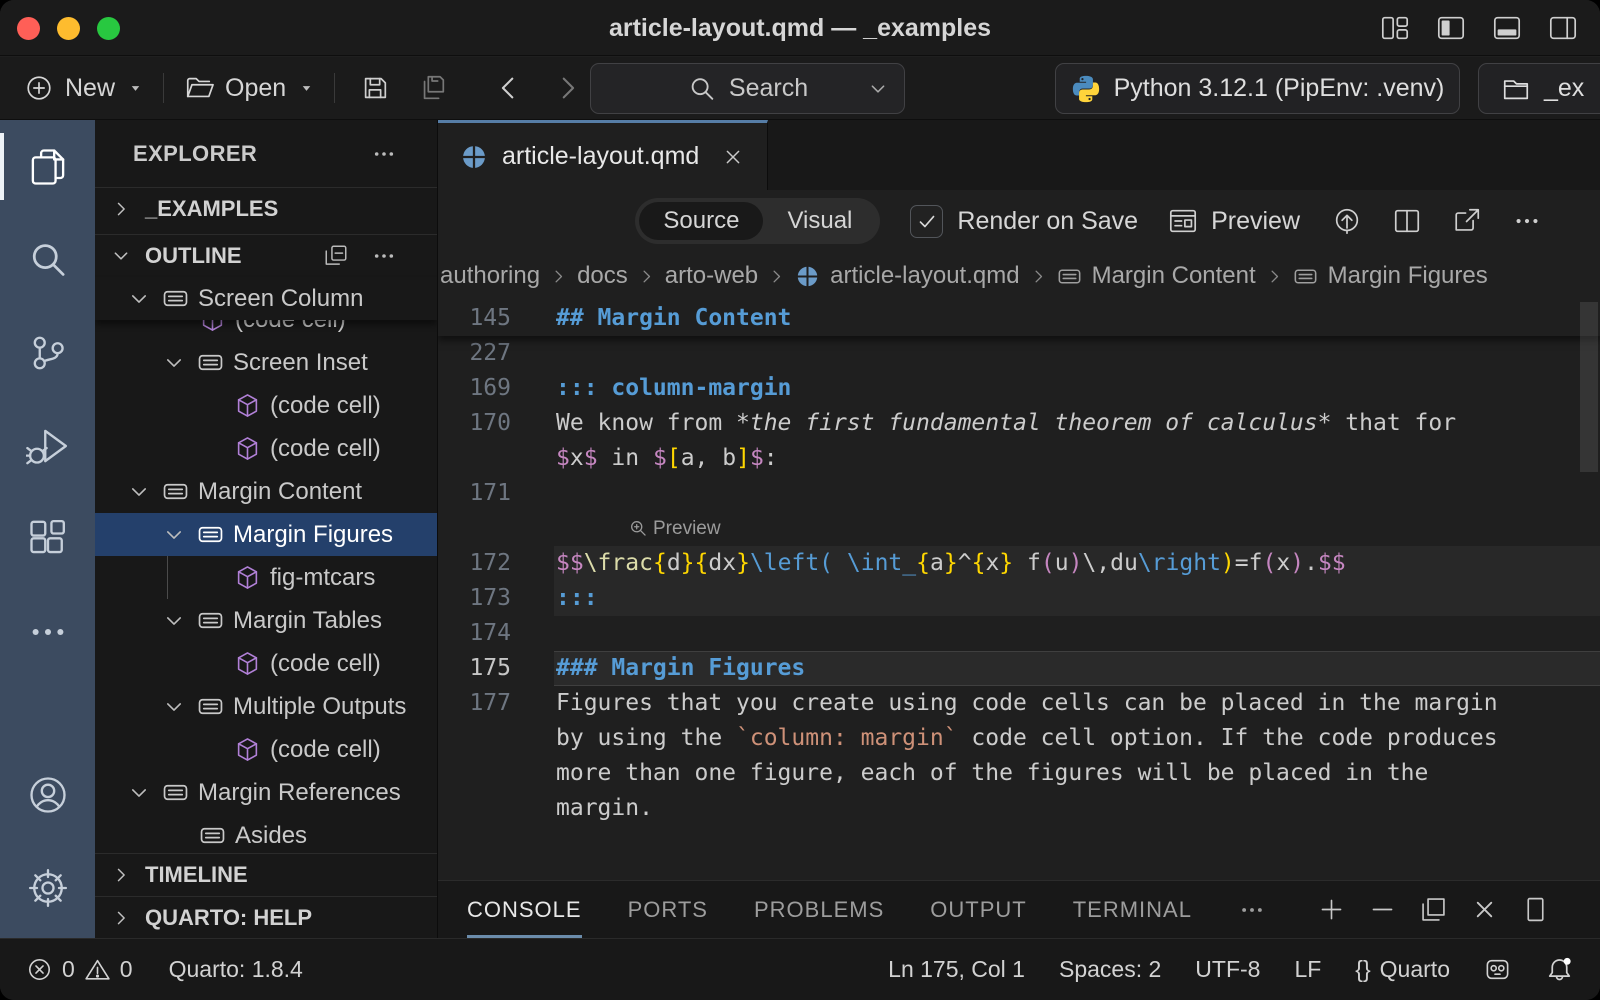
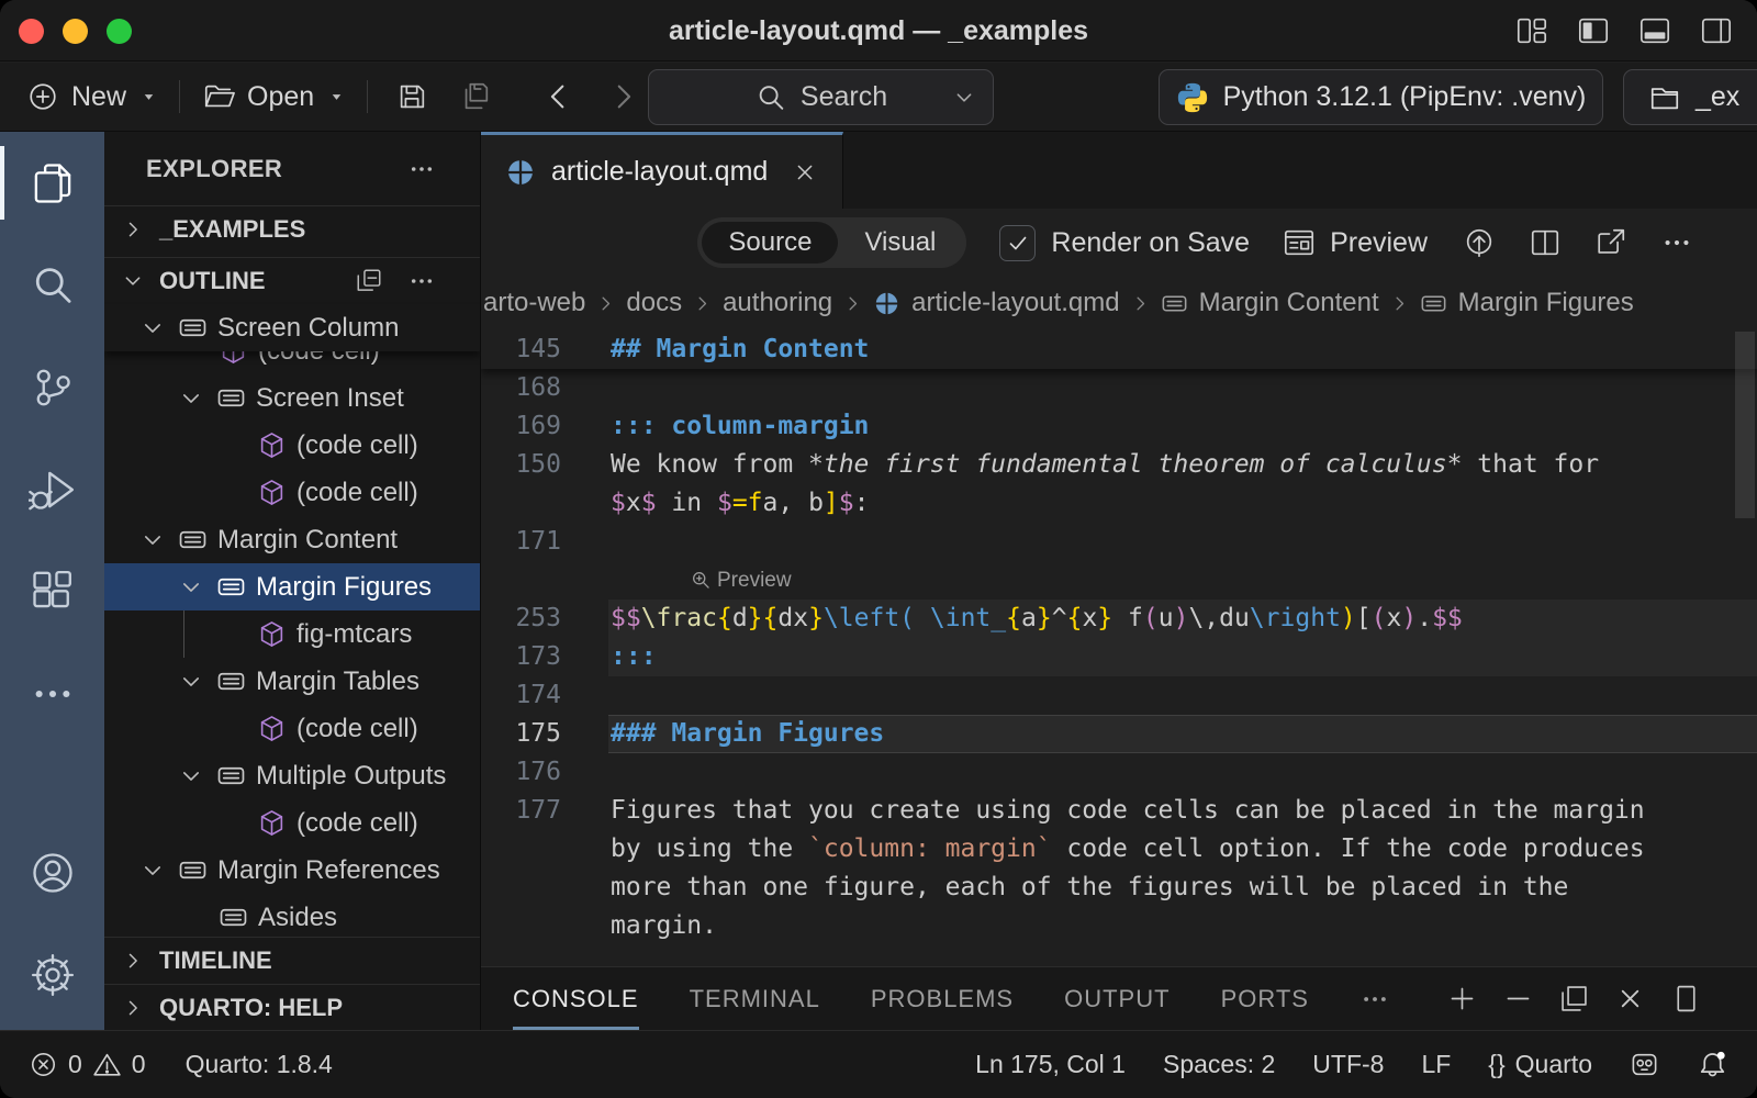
  article-layout.qmd — _examples
  New
  Open
  Search
  Python 3.12.1 (PipEnv: .venv)
  _ex
  EXPLORER
  _EXAMPLES
  OUTLINE
  Screen Column
  Screen Inset
  (code cell)
  (code cell)
  Margin Content
  Margin Figures
  fig-mtcars
  Margin Tables
  (code cell)
  Multiple Outputs
  (code cell)
  Margin References
  Asides
  TIMELINE
  QUARTO: HELP
  article-layout.qmd
  Source
  Visual
  Render on Save
  Preview
- authoring
+ arto-web
  docs
- arto-web
+ authoring
  article-layout.qmd
  Margin Content
  Margin Figures
  145
  ## Margin Content
- 227
+ 168
  169
  ::: column-margin
- 170
+ 150
  We know from *the first fundamental theorem of calculus* that for
- $x$ in $[a, b]$:
+ $x$ in $=fa, b]$:
  171
  Preview
- 172
+ 253
- $$\frac{d}{dx}\left( \int_{a}^{x} f(u)\,du\right)=f(x).$$
+ $$\frac{d}{dx}\left( \int_{a}^{x} f(u)\,du\right)[(x).$$
  173
  :::
  174
  175
  ### Margin Figures
+ 176
  177
  Figures that you create using code cells can be placed in the margin
  by using the `column: margin` code cell option. If the code produces
  more than one figure, each of the figures will be placed in the
  margin.
  CONSOLE
- PORTS
+ TERMINAL
  PROBLEMS
  OUTPUT
- TERMINAL
+ PORTS
  0
  0
  Quarto: 1.8.4
  Ln 175, Col 1
  Spaces: 2
  UTF-8
  LF
  {}
  Quarto
